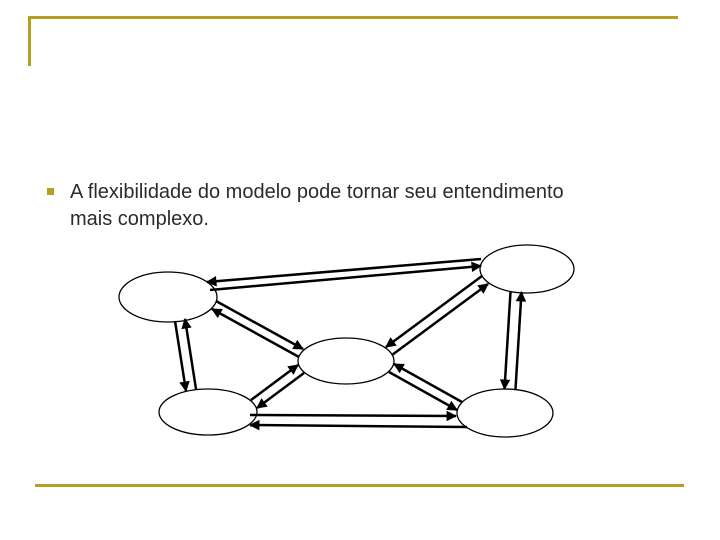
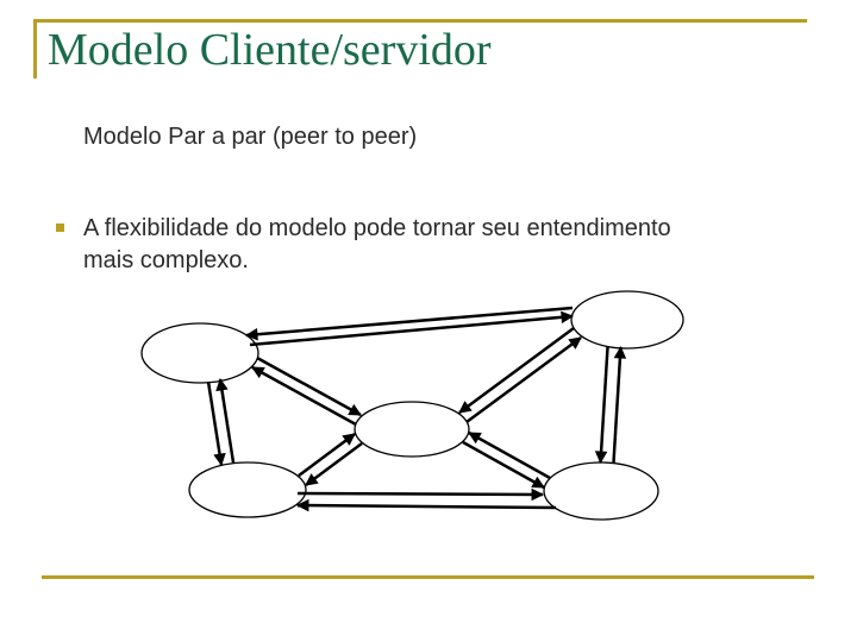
+ Modelo Cliente/servidor
+ Modelo Par a par (peer to peer)
  A flexibilidade do modelo pode tornar seu entendimento
  mais complexo.
